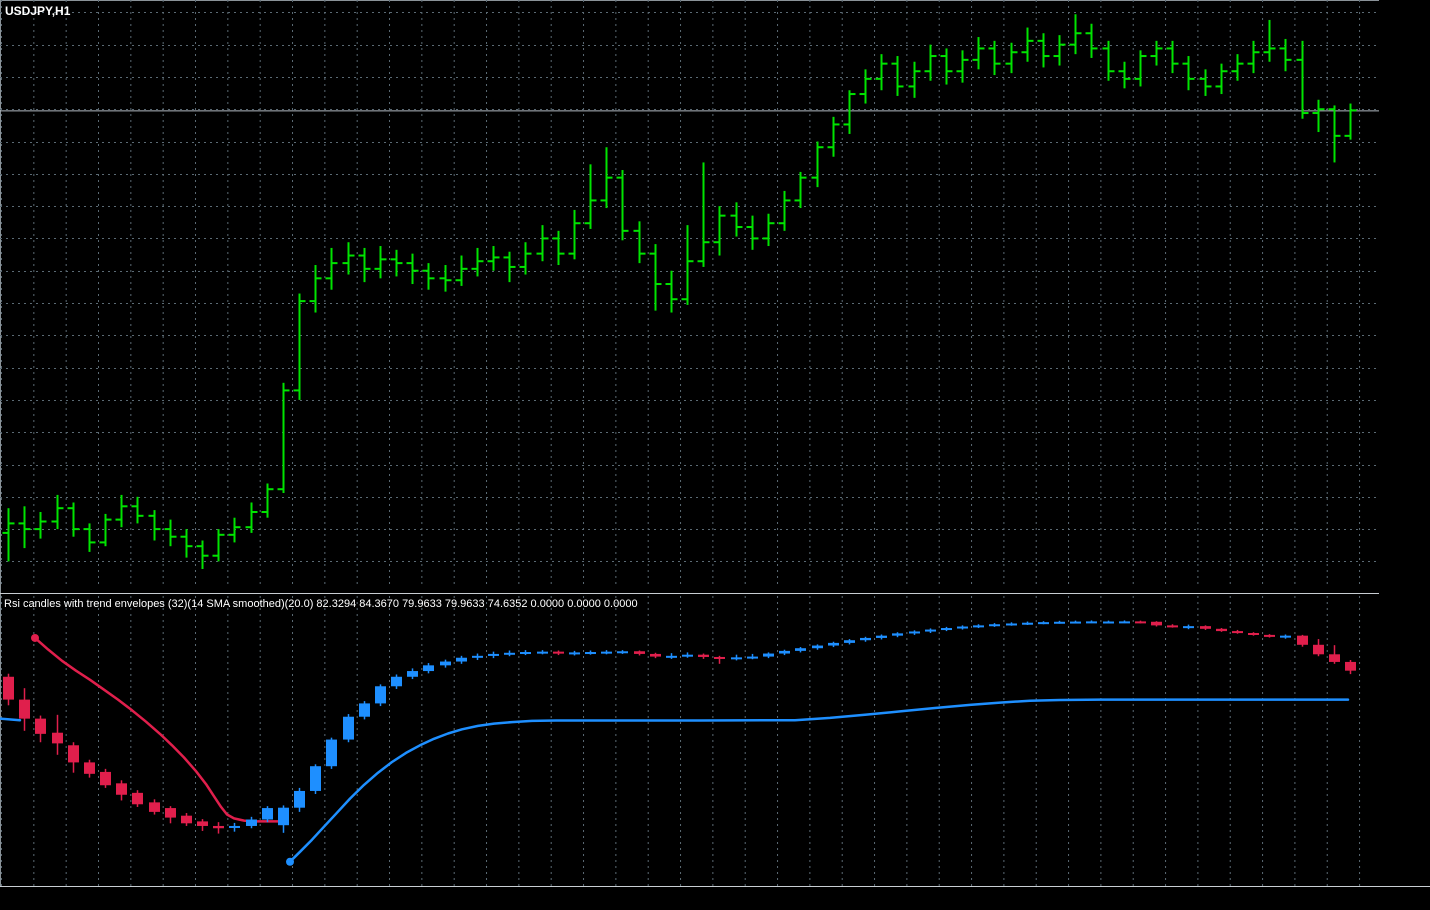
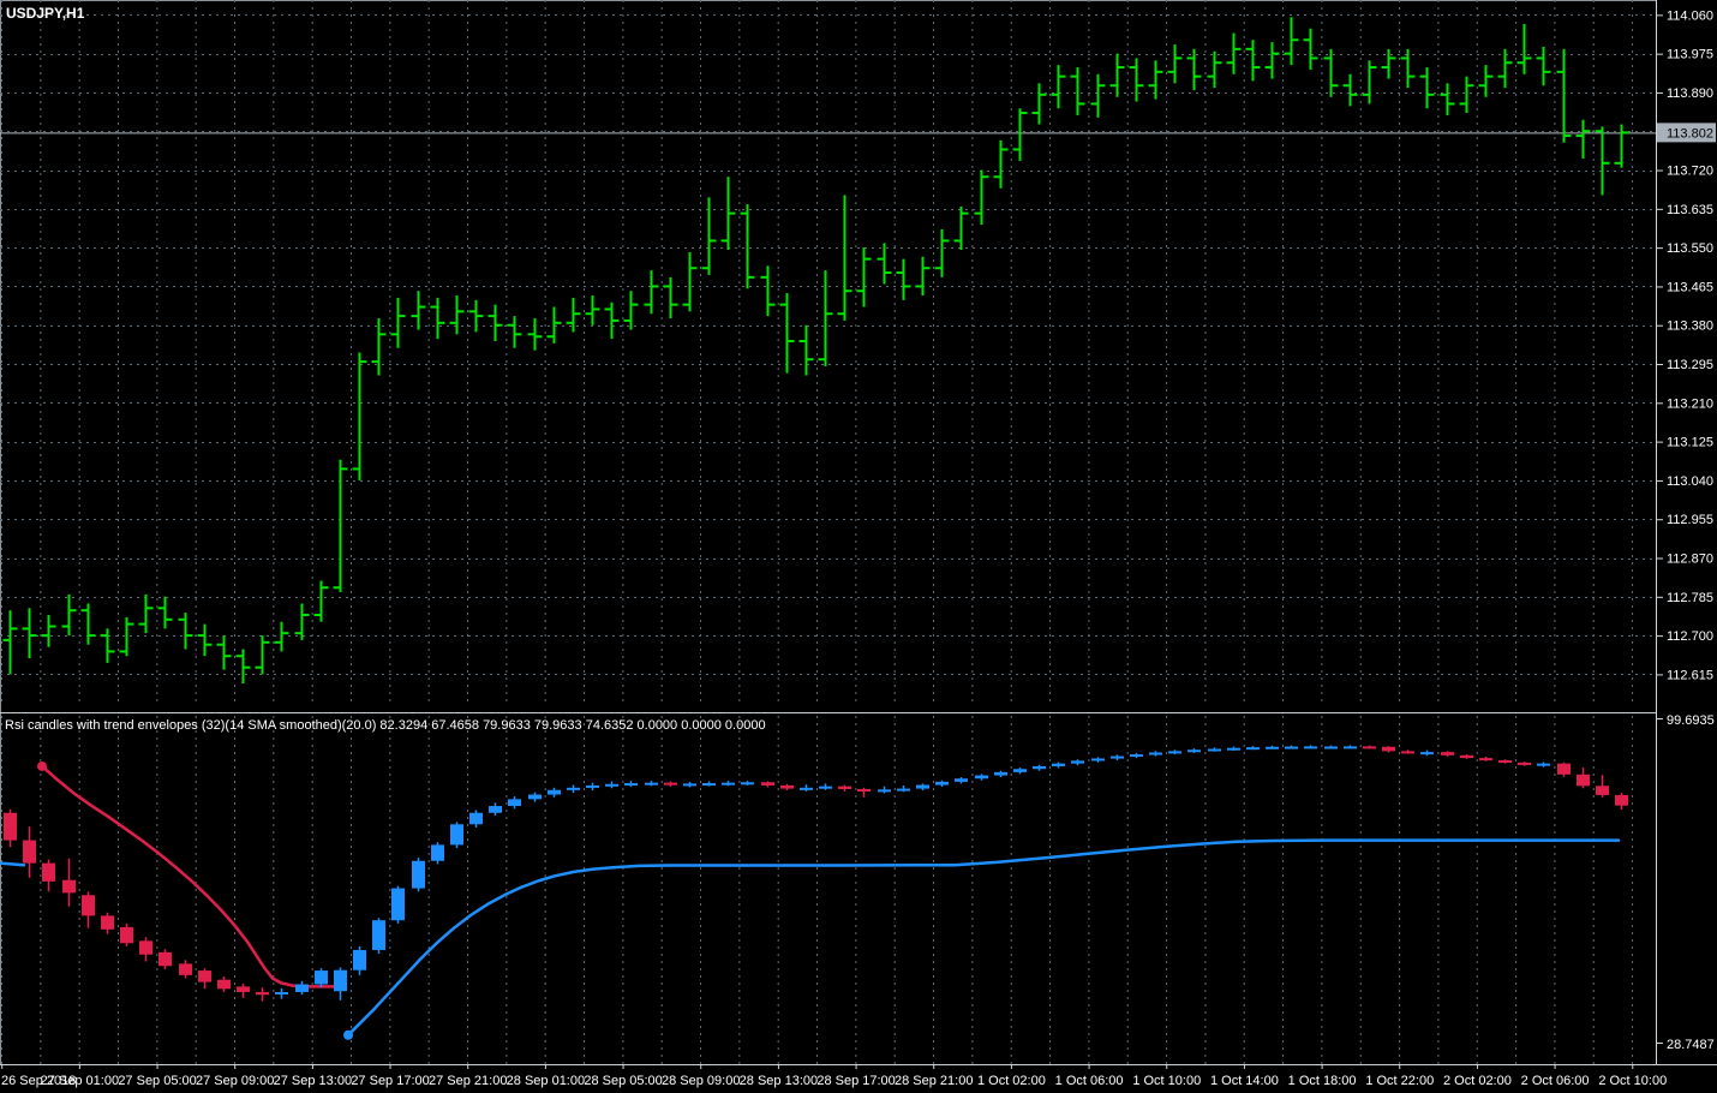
  USDJPY,H1
- Rsi candles with trend envelopes (32)(14 SMA smoothed)(20.0) 82.3294 84.3670 79.9633 79.9633 74.6352 0.0000 0.0000 0.0000
+ Rsi candles with trend envelopes (32)(14 SMA smoothed)(20.0) 82.3294 67.4658 79.9633 79.9633 74.6352 0.0000 0.0000 0.0000
+ 114.060
+ 113.975
+ 113.890
+ 113.720
+ 113.635
+ 113.550
+ 113.465
+ 113.380
+ 113.295
+ 113.210
+ 113.125
+ 113.040
+ 112.955
+ 112.870
+ 112.785
+ 112.700
+ 112.615
+ 113.802
+ 99.6935
+ 28.7487
+ 26 Sep 2018
+ 27 Sep 01:00
+ 27 Sep 05:00
+ 27 Sep 09:00
+ 27 Sep 13:00
+ 27 Sep 17:00
+ 27 Sep 21:00
+ 28 Sep 01:00
+ 28 Sep 05:00
+ 28 Sep 09:00
+ 28 Sep 13:00
+ 28 Sep 17:00
+ 28 Sep 21:00
+ 1 Oct 02:00
+ 1 Oct 06:00
+ 1 Oct 10:00
+ 1 Oct 14:00
+ 1 Oct 18:00
+ 1 Oct 22:00
+ 2 Oct 02:00
+ 2 Oct 06:00
+ 2 Oct 10:00
